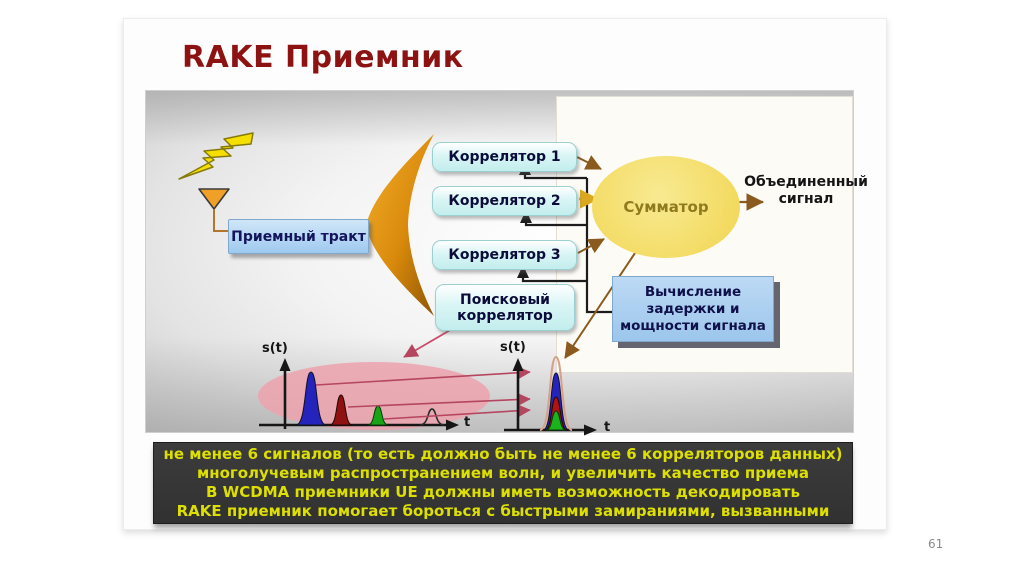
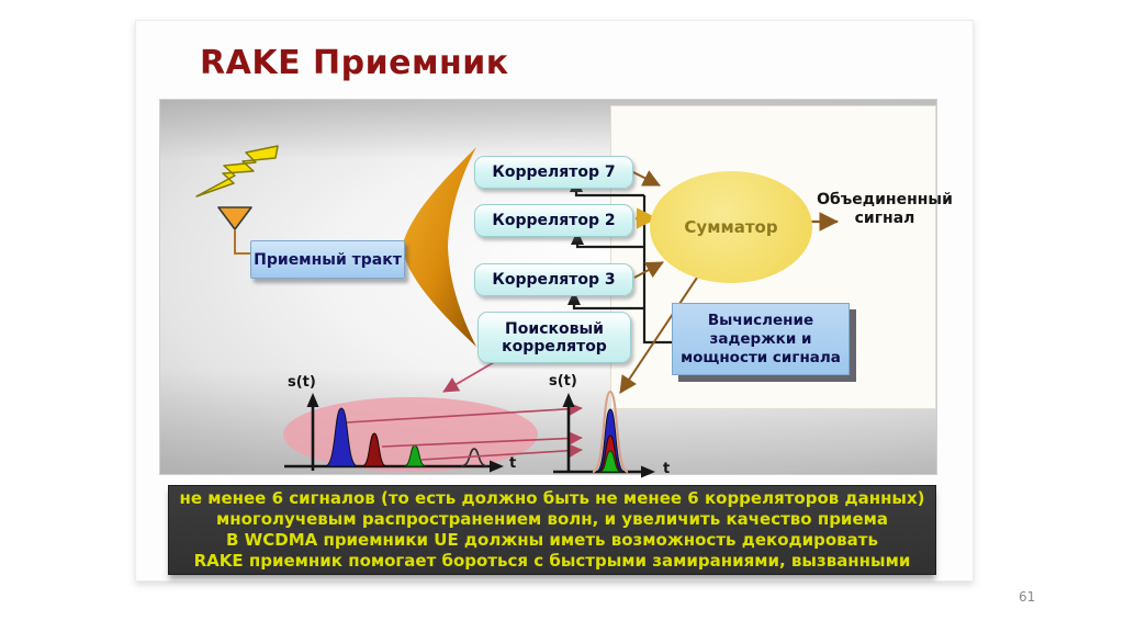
  RAKE Приемник
  Приемный тракт
- Коррелятор 1
+ Коррелятор 7
  Коррелятор 2
  Коррелятор 3
  Поисковый коррелятор
  Сумматор
  Вычисление задержки и мощности сигнала
  Объединенный сигнал
  s(t)
  t
  s(t)
  t
  не менее 6 сигналов (то есть должно быть не менее 6 корреляторов данных)
  многолучевым распространением волн, и увеличить качество приема
  В WCDMA приемники UE должны иметь возможность декодировать
  RAKE приемник помогает бороться с быстрыми замираниями, вызванными
  61
